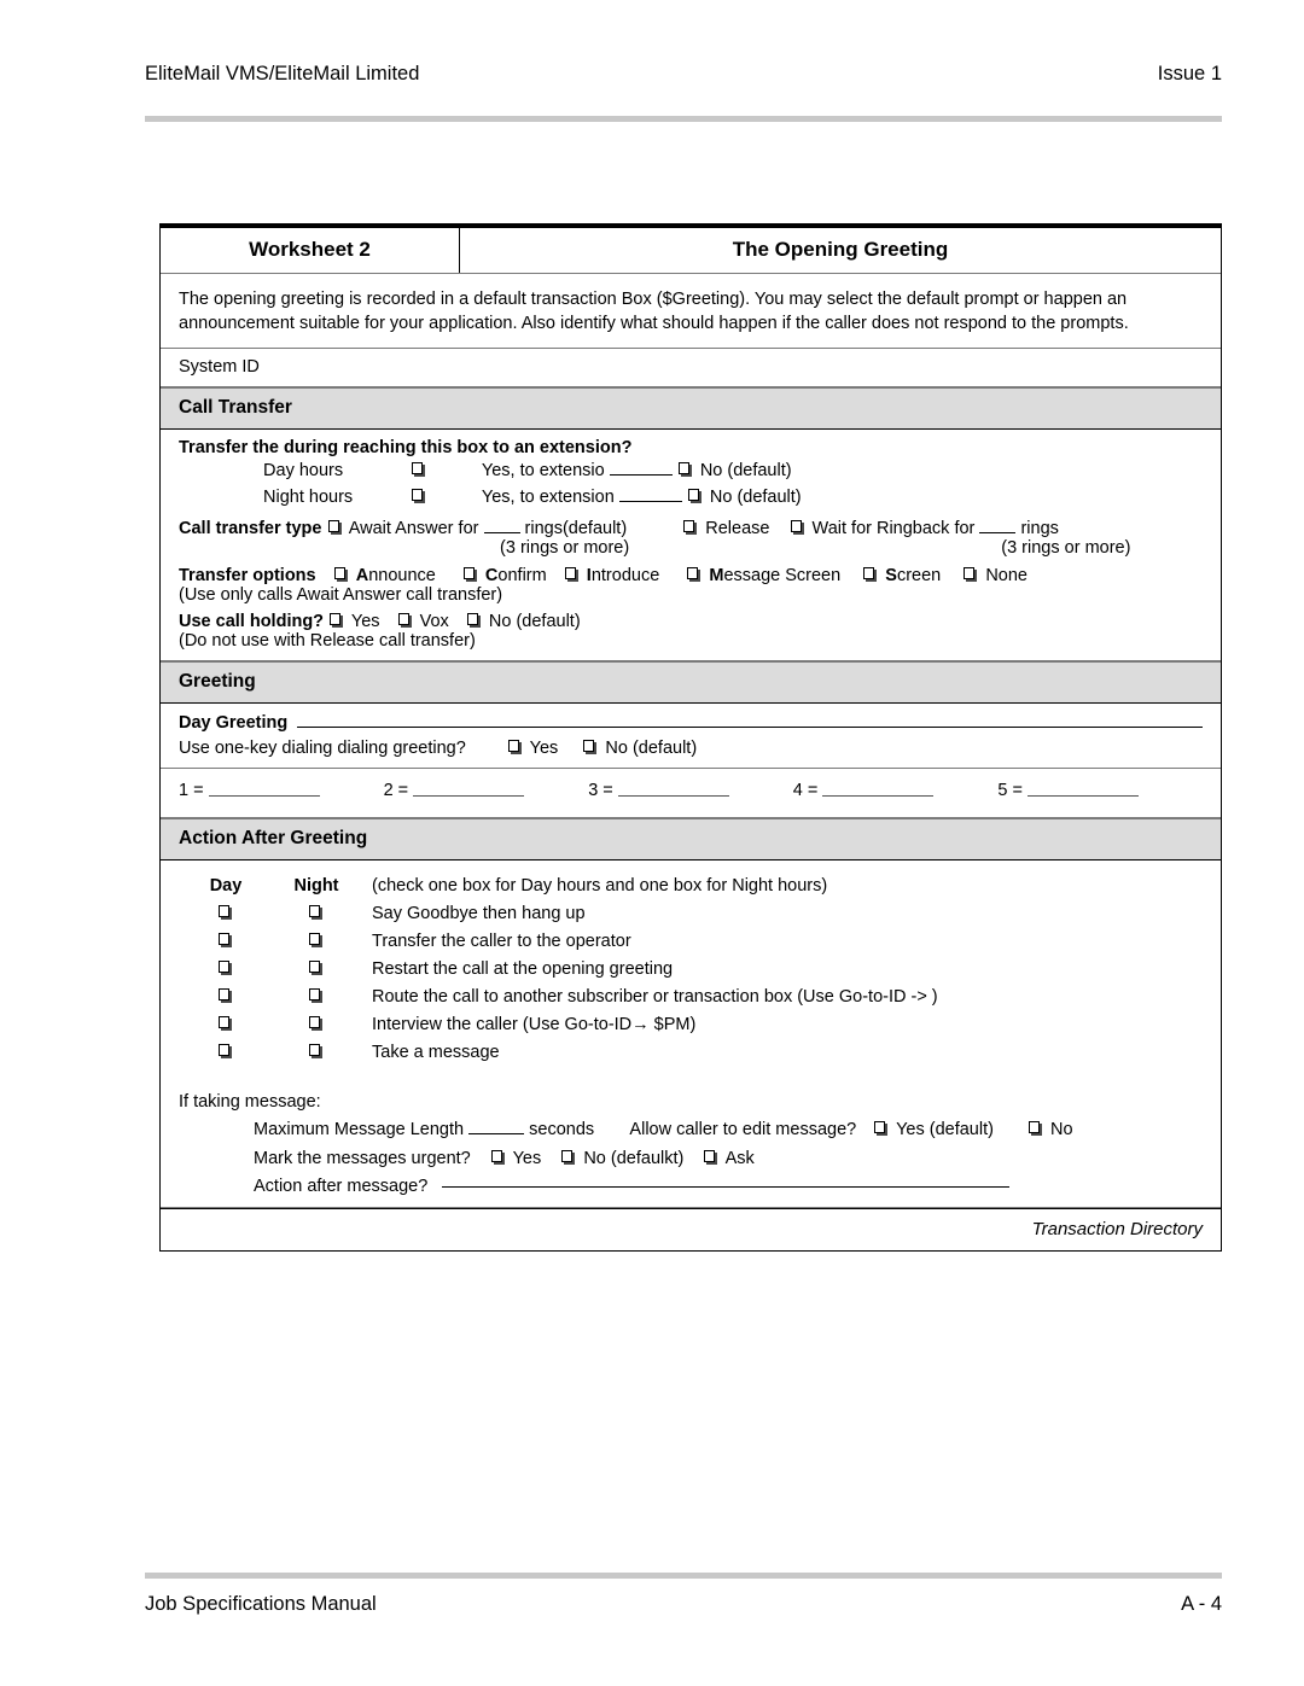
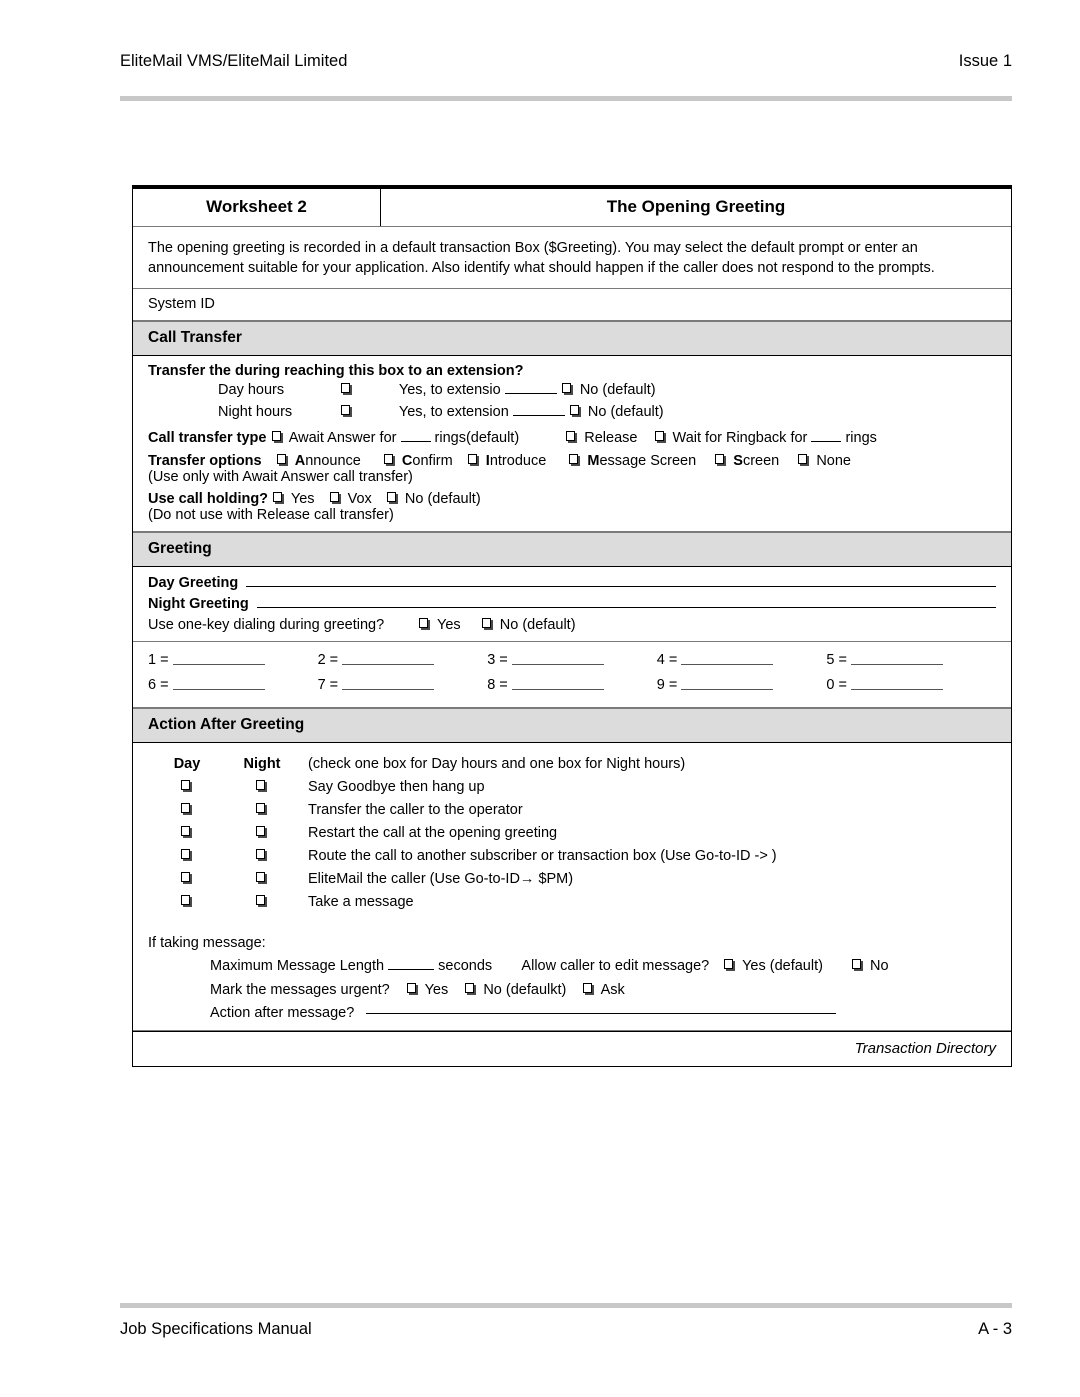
  EliteMail VMS/EliteMail Limited
  Issue 1
  Worksheet 2
  The Opening Greeting
- The opening greeting is recorded in a default transaction Box ($Greeting). You may select the default prompt or happen an announcement suitable for your application. Also identify what should happen if the caller does not respond to the prompts.
+ The opening greeting is recorded in a default transaction Box ($Greeting). You may select the default prompt or enter an announcement suitable for your application. Also identify what should happen if the caller does not respond to the prompts.
  System ID
  Call Transfer
  Transfer the during reaching this box to an extension?
  Day hours Yes, to extensio No (default)
  Night hours Yes, to extension No (default)
  Call transfer type Await Answer for rings(default) Release Wait for Ringback for rings
- (3 rings or more) (3 rings or more)
  Transfer options Announce Confirm Introduce Message Screen Screen None
- (Use only calls Await Answer call transfer)
+ (Use only with Await Answer call transfer)
  Use call holding? Yes Vox No (default)
  (Do not use with Release call transfer)
  Greeting
  Day Greeting
+ Night Greeting
- Use one-key dialing dialing greeting? Yes No (default)
+ Use one-key dialing during greeting? Yes No (default)
  1 =
  2 =
  3 =
  4 =
  5 =
+ 6 =
+ 7 =
+ 8 =
+ 9 =
+ 0 =
  Action After Greeting
  Day
  Night
  (check one box for Day hours and one box for Night hours)
  Say Goodbye then hang up
  Transfer the caller to the operator
  Restart the call at the opening greeting
  Route the call to another subscriber or transaction box (Use Go-to-ID -> )
- Interview the caller (Use Go-to-ID→ $PM)
+ EliteMail the caller (Use Go-to-ID→ $PM)
  Take a message
  If taking message:
  Maximum Message Length seconds Allow caller to edit message? Yes (default) No
  Mark the messages urgent? Yes No (defaulkt) Ask
  Action after message?
  Transaction Directory
  Job Specifications Manual
- A - 4
+ A - 3
